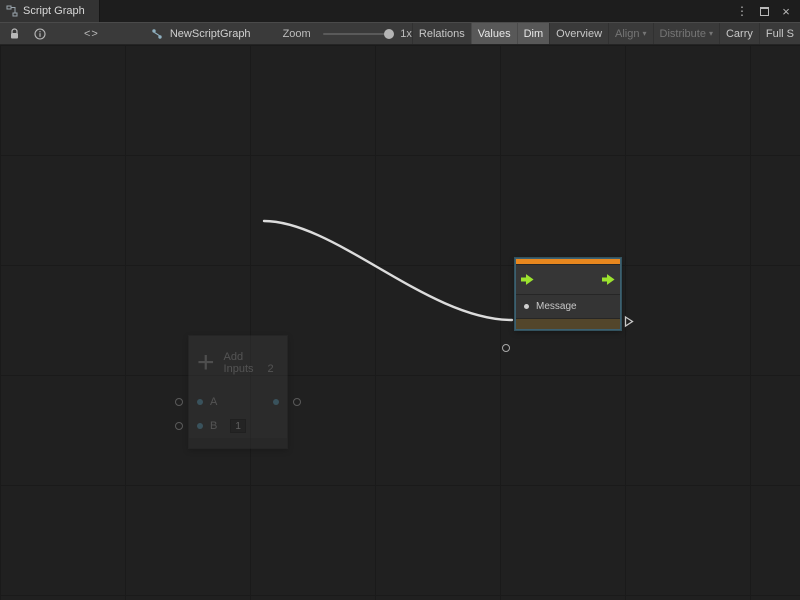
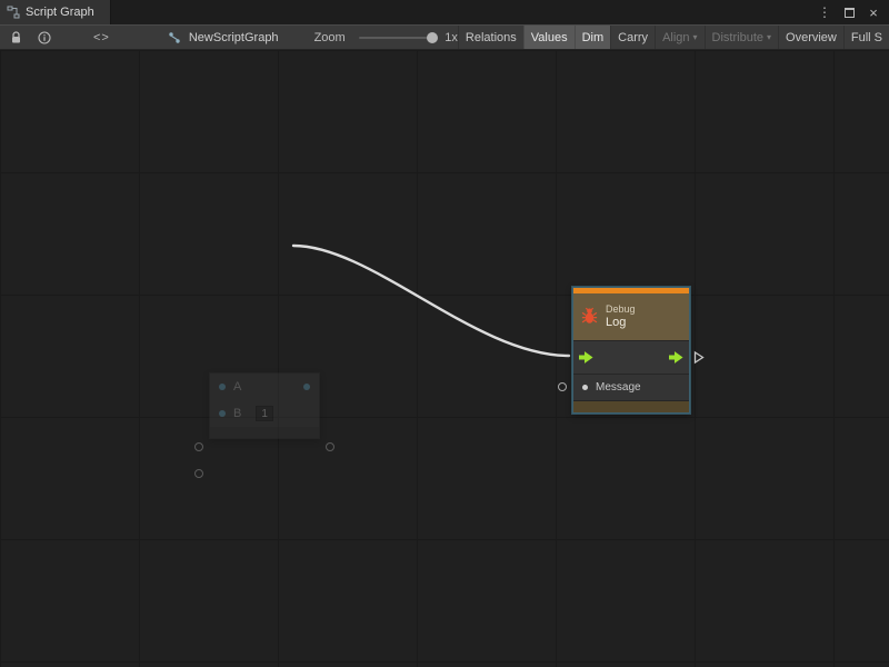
  Script Graph
  ⋮
  ×
  <>
  NewScriptGraph
  Zoom
  1x
  Relations
  Values
  Dim
- Overview
+ Carry
  Align
  ▾
  Distribute
  ▾
- Carry
+ Overview
  Full S
+ Debug
+ Log
  Message
- +
- Add
- Inputs
- 2
  A
  B
  1
